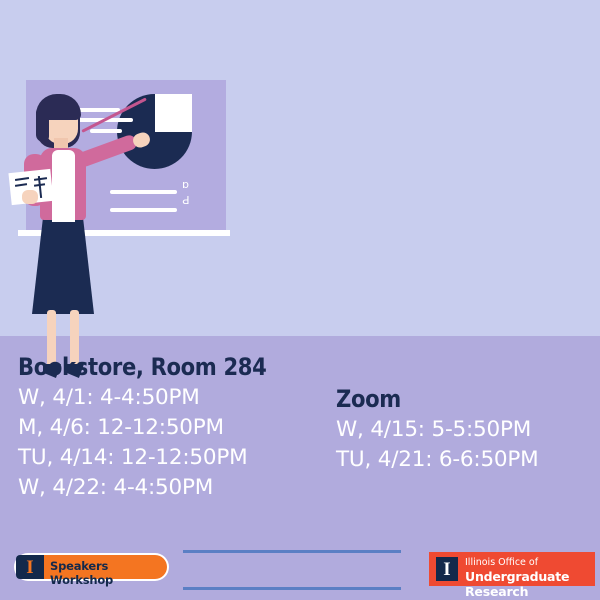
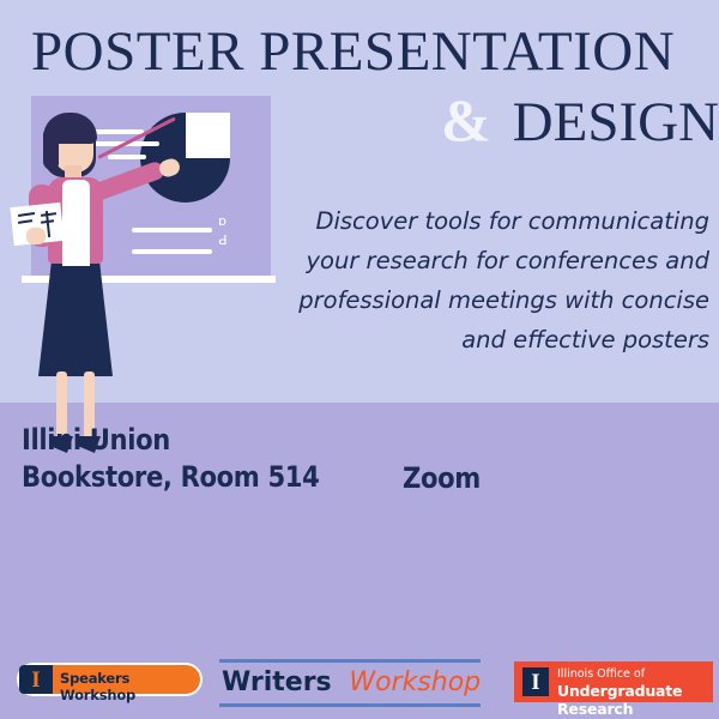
+ POSTER PRESENTATION
+ & DESIGN
+ Discover tools for communicating your research for conferences and professional meetings with concise and effective posters
  ɒ
  Ԁ
+ Illini Union
- Bookstore, Room 284
+ Bookstore, Room 514
- W, 4/1: 4-4:50PM
- M, 4/6: 12-12:50PM
- TU, 4/14: 12-12:50PM
- W, 4/22: 4-4:50PM
  Zoom
- W, 4/15: 5-5:50PM
- TU, 4/21: 6-6:50PM
  I
  Speakers Workshop
+ Writers Workshop
  I
  Illinois Office of
  Undergraduate Research
